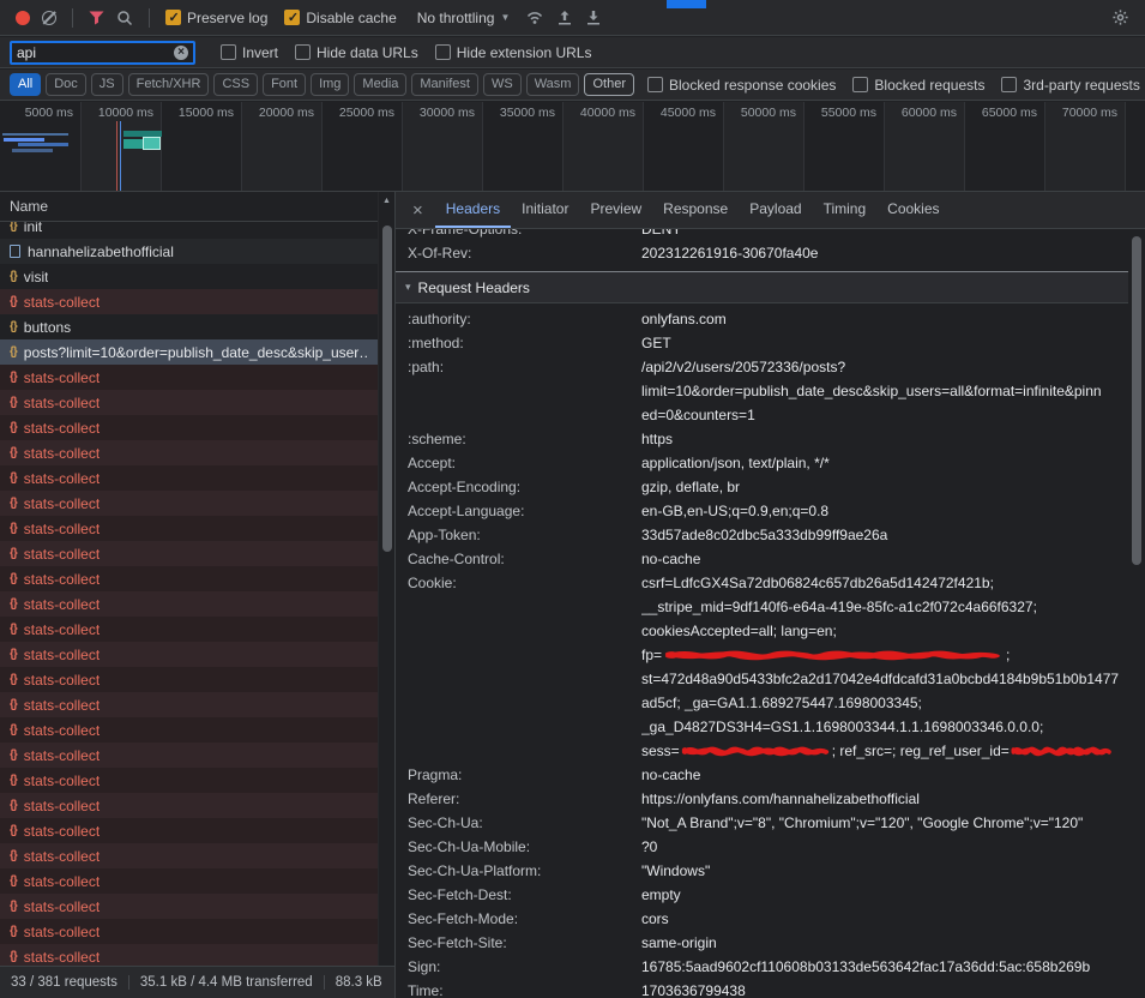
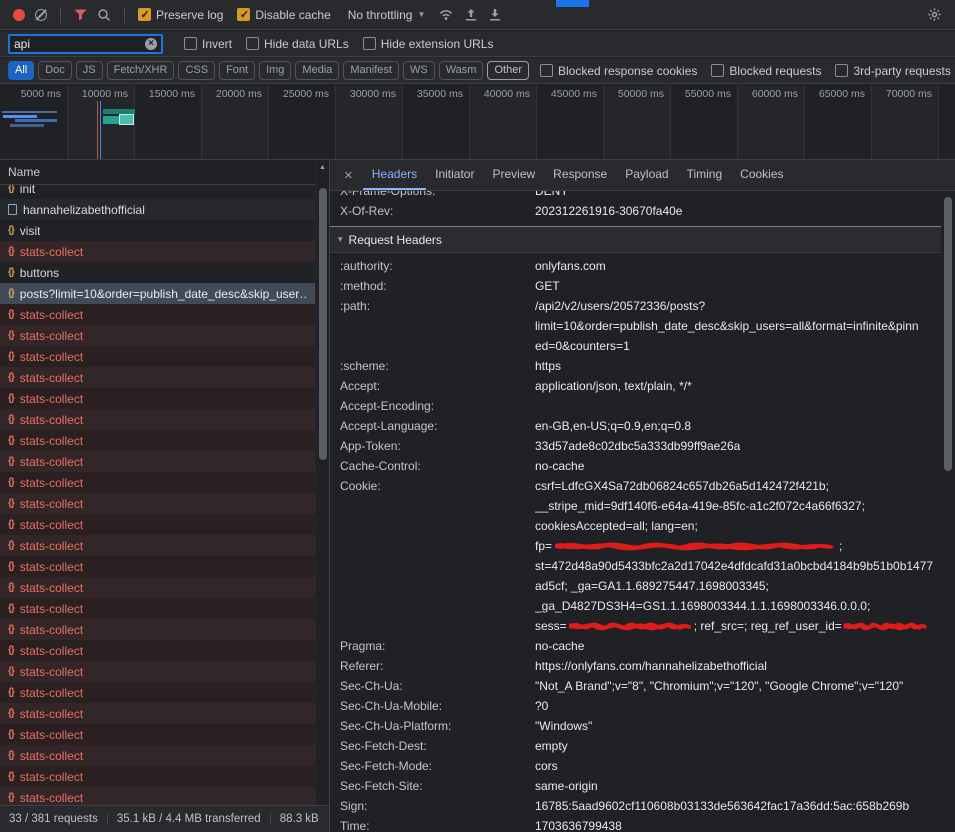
  Preserve log
  Disable cache
  No throttling
  ▼
  api
  ×
  Invert
  Hide data URLs
  Hide extension URLs
  All
  Doc
  JS
  Fetch/XHR
  CSS
  Font
  Img
  Media
  Manifest
  WS
  Wasm
  Other
  Blocked response cookies
  Blocked requests
  3rd-party requests
  5000 ms
  10000 ms
  15000 ms
  20000 ms
  25000 ms
  30000 ms
  35000 ms
  40000 ms
  45000 ms
  50000 ms
  55000 ms
  60000 ms
  65000 ms
  70000 ms
  Name
  {}
  init
  hannahelizabethofficial
  {}
  visit
  {}
  stats-collect
  {}
  buttons
  {}
  posts?limit=10&order=publish_date_desc&skip_user…
  {}
  stats-collect
  {}
  stats-collect
  {}
  stats-collect
  {}
  stats-collect
  {}
  stats-collect
  {}
  stats-collect
  {}
  stats-collect
  {}
  stats-collect
  {}
  stats-collect
  {}
  stats-collect
  {}
  stats-collect
  {}
  stats-collect
  {}
  stats-collect
  {}
  stats-collect
  {}
  stats-collect
  {}
  stats-collect
  {}
  stats-collect
  {}
  stats-collect
  {}
  stats-collect
  {}
  stats-collect
  {}
  stats-collect
  {}
  stats-collect
  {}
  stats-collect
  {}
  stats-collect
  33 / 381 requests
  35.1 kB / 4.4 MB transferred
  88.3 kB
  ×
  Headers
  Initiator
  Preview
  Response
  Payload
  Timing
  Cookies
  X-Frame-Options:
  DENY
  X-Of-Rev:
  202312261916-30670fa40e
  ▾
  Request Headers
  :authority:
  onlyfans.com
  :method:
  GET
  :path:
  /api2/v2/users/20572336/posts?
  limit=10&order=publish_date_desc&skip_users=all&format=infinite&pinn
  ed=0&counters=1
  :scheme:
  https
  Accept:
  application/json, text/plain, */*
  Accept-Encoding:
- gzip, deflate, br
  Accept-Language:
  en-GB,en-US;q=0.9,en;q=0.8
  App-Token:
  33d57ade8c02dbc5a333db99ff9ae26a
  Cache-Control:
  no-cache
  Cookie:
  csrf=LdfcGX4Sa72db06824c657db26a5d142472f421b;
  __stripe_mid=9df140f6-e64a-419e-85fc-a1c2f072c4a66f6327;
  cookiesAccepted=all; lang=en;
  fp= ;
  st=472d48a90d5433bfc2a2d17042e4dfdcafd31a0bcbd4184b9b51b0b1477
  ad5cf; _ga=GA1.1.689275447.1698003345;
  _ga_D4827DS3H4=GS1.1.1698003344.1.1.1698003346.0.0.0;
  sess= ; ref_src=; reg_ref_user_id=
  Pragma:
  no-cache
  Referer:
  https://onlyfans.com/hannahelizabethofficial
  Sec-Ch-Ua:
  "Not_A Brand";v="8", "Chromium";v="120", "Google Chrome";v="120"
  Sec-Ch-Ua-Mobile:
  ?0
  Sec-Ch-Ua-Platform:
  "Windows"
  Sec-Fetch-Dest:
  empty
  Sec-Fetch-Mode:
  cors
  Sec-Fetch-Site:
  same-origin
  Sign:
  16785:5aad9602cf110608b03133de563642fac17a36dd:5ac:658b269b
  Time:
  1703636799438
